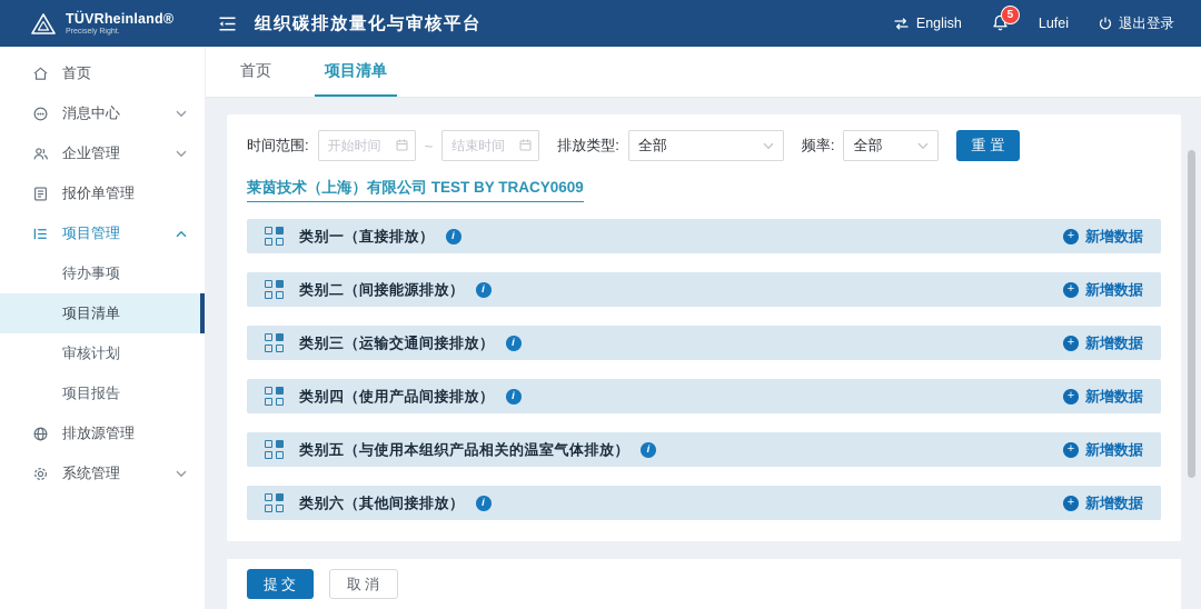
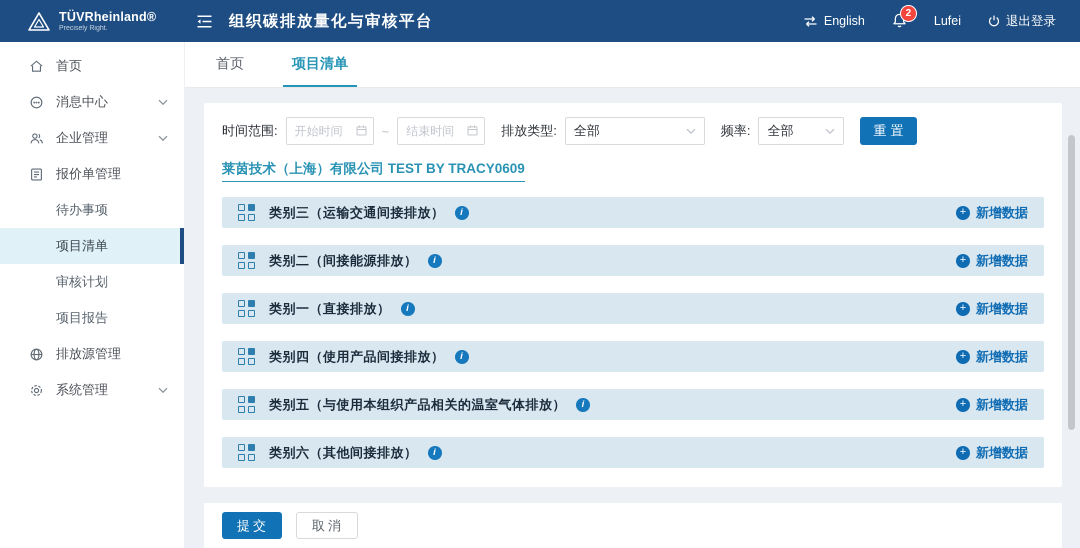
  TÜVRheinland®
  组织碳排放量化与审核平台
  English
- 5
+ 2
  Lufei
  退出登录
  首页
  消息中心
  企业管理
  报价单管理
- 项目管理
  待办事项
  项目清单
  审核计划
  项目报告
  排放源管理
  系统管理
  首页
  项目清单
  时间范围:
  开始时间
  ~
  结束时间
  排放类型:
  全部
  频率:
  全部
  重置
  莱茵技术（上海）有限公司 TEST BY TRACY0609
- 类别一（直接排放）
+ 类别三（运输交通间接排放）
  i
  +
  新增数据
  类别二（间接能源排放）
  i
  +
  新增数据
- 类别三（运输交通间接排放）
+ 类别一（直接排放）
  i
  +
  新增数据
  类别四（使用产品间接排放）
  i
  +
  新增数据
  类别五（与使用本组织产品相关的温室气体排放）
  i
  +
  新增数据
  类别六（其他间接排放）
  i
  +
  新增数据
  提交
  取消
